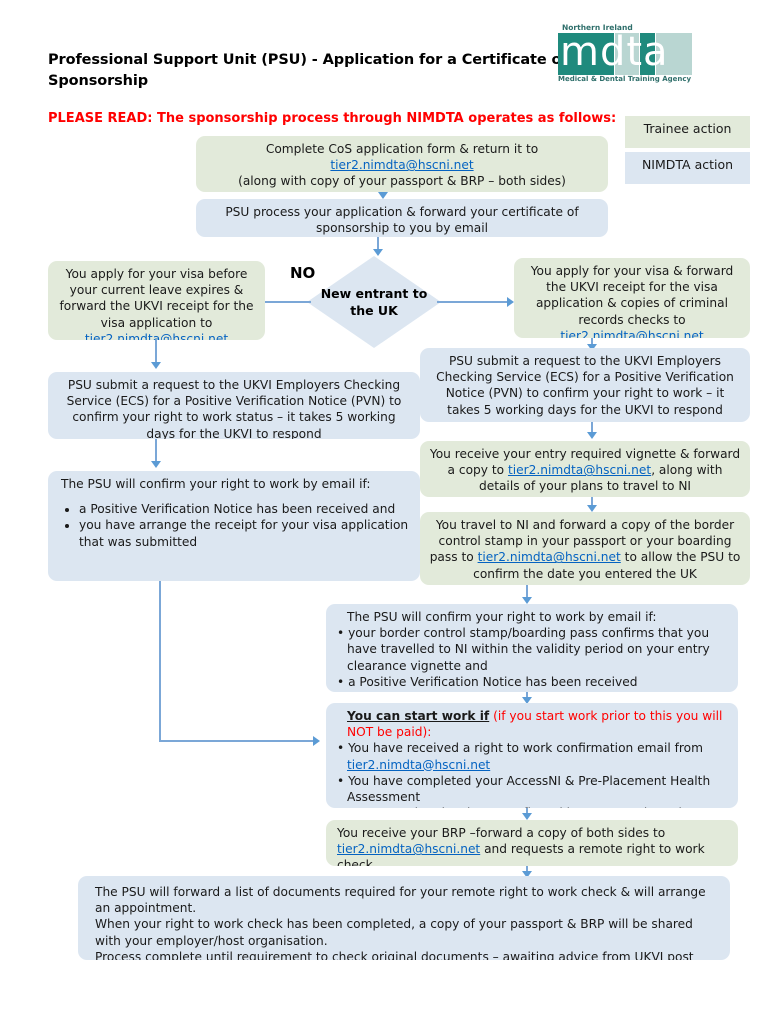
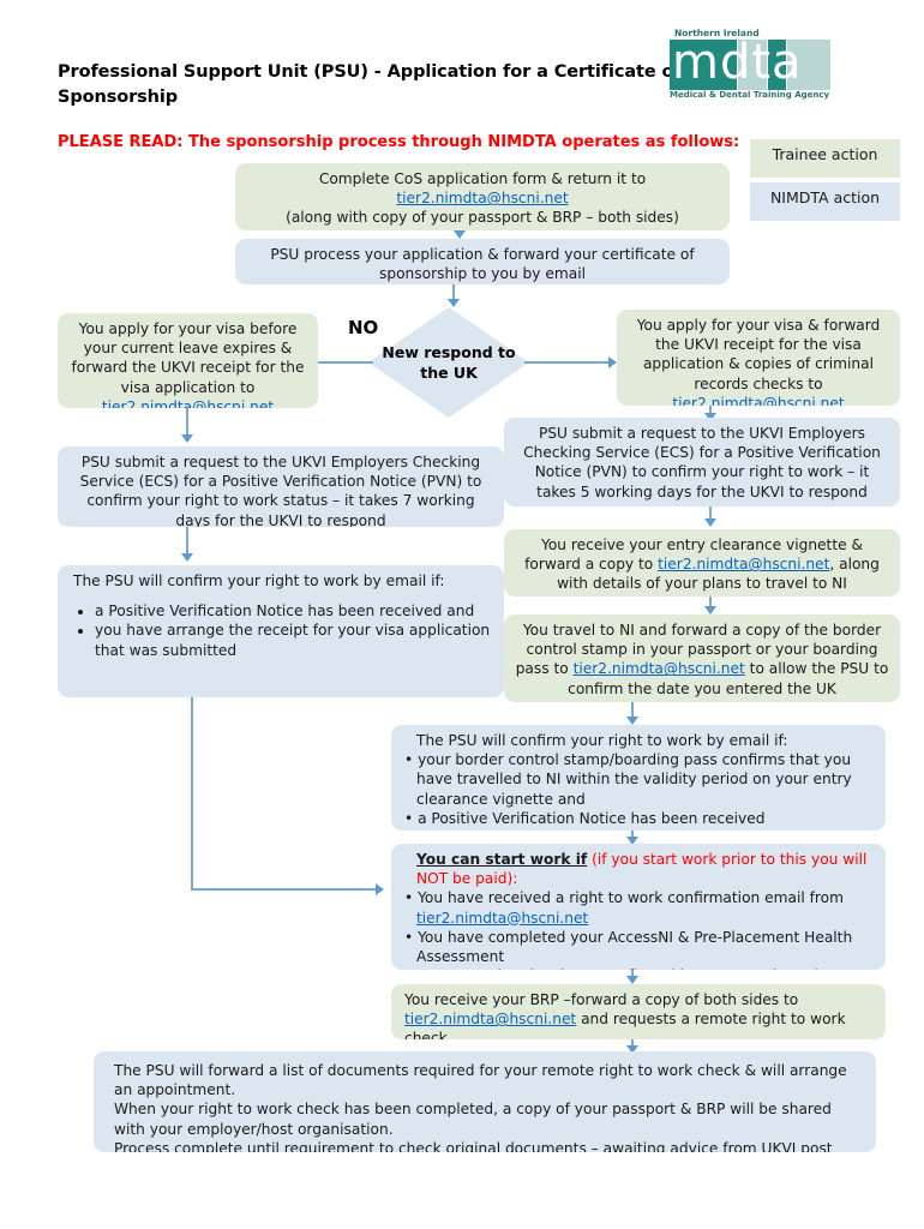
  Professional Support Unit (PSU) - Application for a Certificate o Sponsorship
  PLEASE READ: The sponsorship process through NIMDTA operates as follows:
  Northern Ireland
  mdta
  Medical & Dental Training Agency
  Trainee action
  NIMDTA action
  Complete CoS application form & return it to
  tier2.nimdta@hscni.net
  (along with copy of your passport & BRP – both sides)
  PSU process your application & forward your certificate of sponsorship to you by email
- New entrant to the UK
+ New respond to the UK
  NO
  You apply for your visa before your current leave expires & forward the UKVI receipt for the visa application to tier2.nimdta@hscni.net
  You apply for your visa & forward the UKVI receipt for the visa application & copies of criminal records checks to tier2.nimdta@hscni.net
  PSU submit a request to the UKVI Employers Checking Service (ECS) for a Positive Verification Notice (PVN) to confirm your right to work – it takes 5 working days for the UKVI to respond
- PSU submit a request to the UKVI Employers Checking Service (ECS) for a Positive Verification Notice (PVN) to confirm your right to work status – it takes 5 working days for the UKVI to respond
+ PSU submit a request to the UKVI Employers Checking Service (ECS) for a Positive Verification Notice (PVN) to confirm your right to work status – it takes 7 working days for the UKVI to respond
- You receive your entry required vignette & forward a copy to tier2.nimdta@hscni.net, along with details of your plans to travel to NI
+ You receive your entry clearance vignette & forward a copy to tier2.nimdta@hscni.net, along with details of your plans to travel to NI
  The PSU will confirm your right to work by email if:
  a Positive Verification Notice has been received and
  you have arrange the receipt for your visa application that was submitted
  You travel to NI and forward a copy of the border control stamp in your passport or your boarding pass to tier2.nimdta@hscni.net to allow the PSU to confirm the date you entered the UK
  The PSU will confirm your right to work by email if:
  • your border control stamp/boarding pass confirms that you have travelled to NI within the validity period on your entry clearance vignette and
  • a Positive Verification Notice has been received
  You can start work if (if you start work prior to this you will NOT be paid):
  • You have received a right to work confirmation email from tier2.nimdta@hscni.net
  • You have completed your AccessNI & Pre-Placement Health Assessment
  You receive your BRP –forward a copy of both sides to
  tier2.nimdta@hscni.net and requests a remote right to work check
  The PSU will forward a list of documents required for your remote right to work check & will arrange an appointment.
  When your right to work check has been completed, a copy of your passport & BRP will be shared with your employer/host organisation.
  Process complete until requirement to check original documents – awaiting advice from UKVI post
